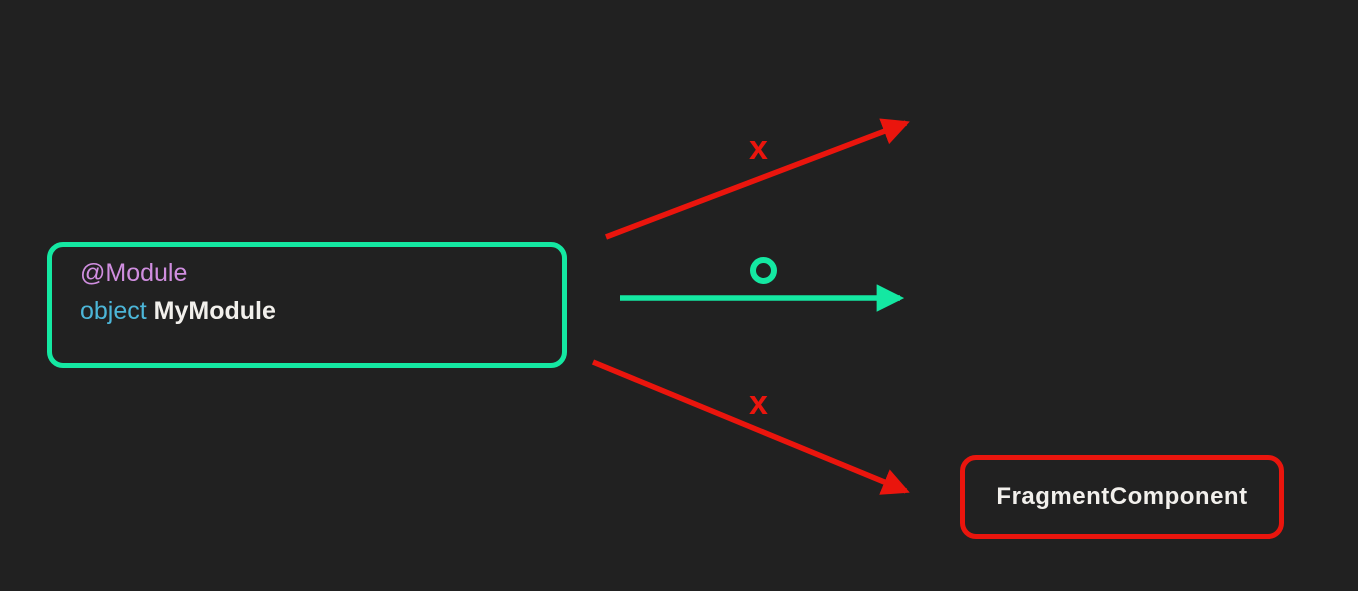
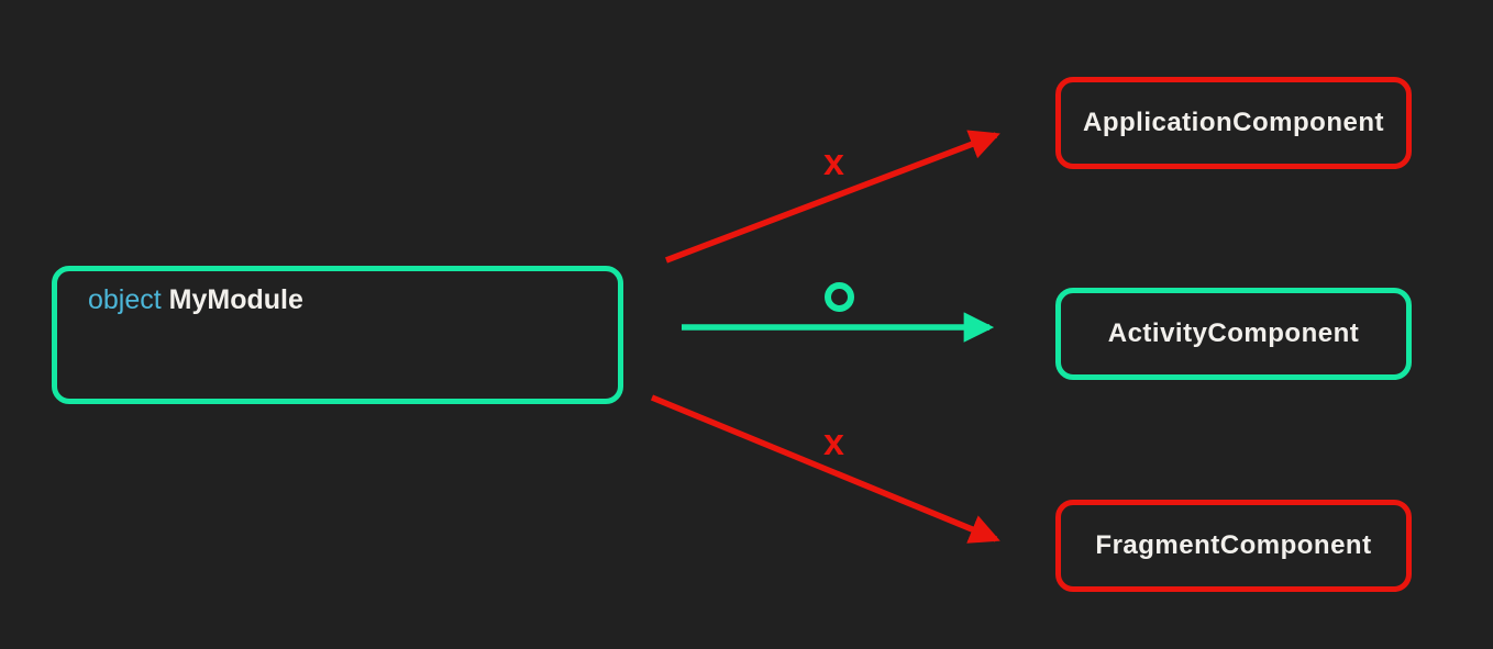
- @Module
  object MyModule
  x
  x
+ ApplicationComponent
+ ActivityComponent
  FragmentComponent
